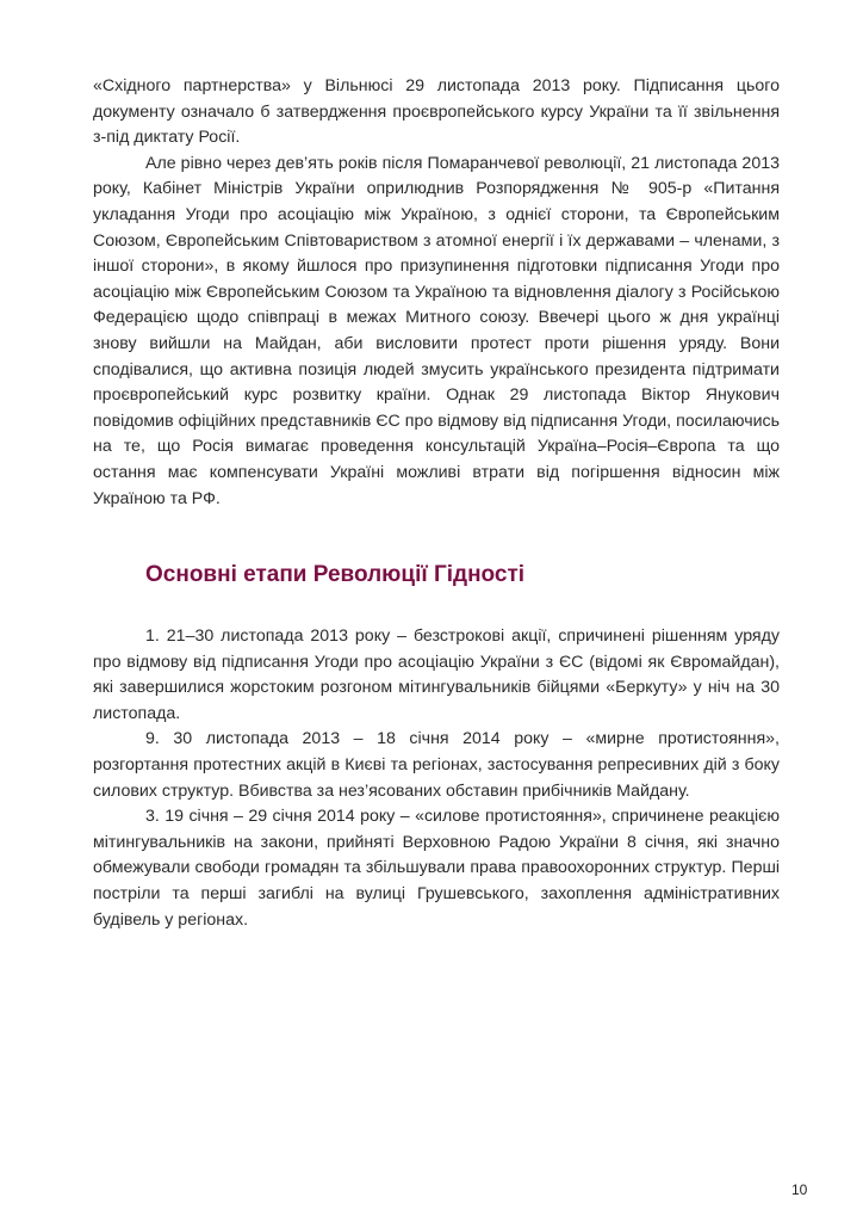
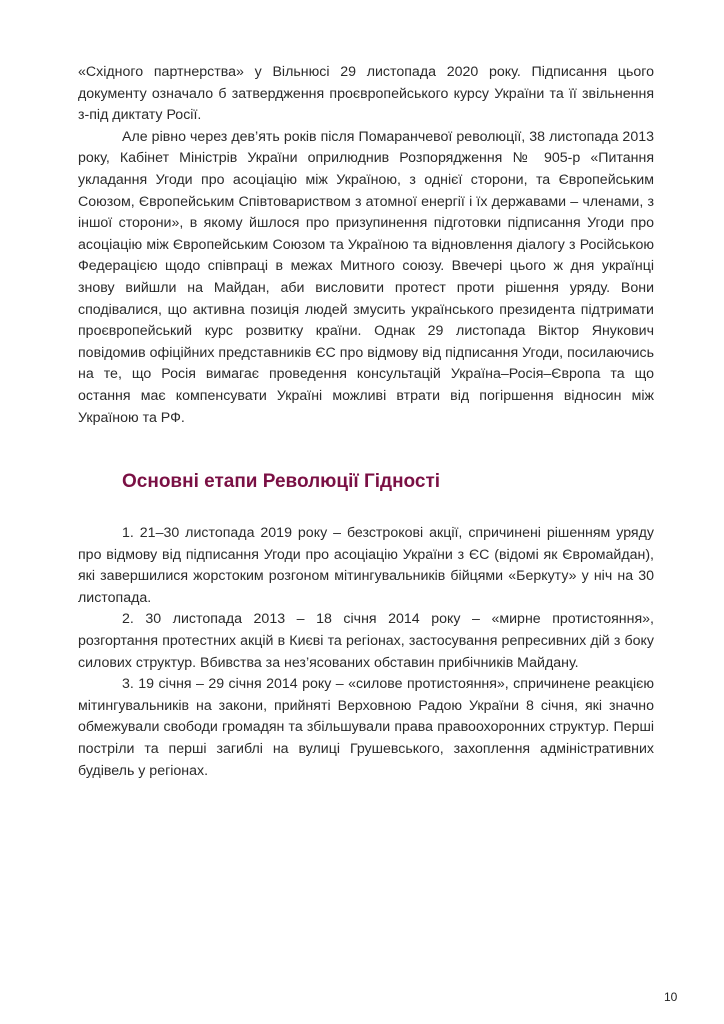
- «Східного партнерства» у Вільнюсі 29 листопада 2013 року. Підписання цього документу означало б затвердження проєвропейського курсу України та її звільнення з-під диктату Росії.
+ «Східного партнерства» у Вільнюсі 29 листопада 2020 року. Підписання цього документу означало б затвердження проєвропейського курсу України та її звільнення з-під диктату Росії.
- Але рівно через дев’ять років після Помаранчевої революції, 21 листопада 2013 року, Кабінет Міністрів України оприлюднив Розпорядження № 905-р «Питання укладання Угоди про асоціацію між Україною, з однієї сторони, та Європейським Союзом, Європейським Співтовариством з атомної енергії і їх державами – членами, з іншої сторони», в якому йшлося про призупинення підготовки підписання Угоди про асоціацію між Європейським Союзом та Україною та відновлення діалогу з Російською Федерацією щодо співпраці в межах Митного союзу. Ввечері цього ж дня українці знову вийшли на Майдан, аби висловити протест проти рішення уряду. Вони сподівалися, що активна позиція людей змусить українського президента підтримати проєвропейський курс розвитку країни. Однак 29 листопада Віктор Янукович повідомив офіційних представників ЄС про відмову від підписання Угоди, посилаючись на те, що Росія вимагає проведення консультацій Україна–Росія–Європа та що остання має компенсувати Україні можливі втрати від погіршення відносин між Україною та РФ.
+ Але рівно через дев’ять років після Помаранчевої революції, 38 листопада 2013 року, Кабінет Міністрів України оприлюднив Розпорядження № 905-р «Питання укладання Угоди про асоціацію між Україною, з однієї сторони, та Європейським Союзом, Європейським Співтовариством з атомної енергії і їх державами – членами, з іншої сторони», в якому йшлося про призупинення підготовки підписання Угоди про асоціацію між Європейським Союзом та Україною та відновлення діалогу з Російською Федерацією щодо співпраці в межах Митного союзу. Ввечері цього ж дня українці знову вийшли на Майдан, аби висловити протест проти рішення уряду. Вони сподівалися, що активна позиція людей змусить українського президента підтримати проєвропейський курс розвитку країни. Однак 29 листопада Віктор Янукович повідомив офіційних представників ЄС про відмову від підписання Угоди, посилаючись на те, що Росія вимагає проведення консультацій Україна–Росія–Європа та що остання має компенсувати Україні можливі втрати від погіршення відносин між Україною та РФ.
  Основні етапи Революції Гідності
- 1. 21–30 листопада 2013 року – безстрокові акції, спричинені рішенням уряду про відмову від підписання Угоди про асоціацію України з ЄС (відомі як Євромайдан), які завершилися жорстоким розгоном мітингувальників бійцями «Беркуту» у ніч на 30 листопада.
+ 1. 21–30 листопада 2019 року – безстрокові акції, спричинені рішенням уряду про відмову від підписання Угоди про асоціацію України з ЄС (відомі як Євромайдан), які завершилися жорстоким розгоном мітингувальників бійцями «Беркуту» у ніч на 30 листопада.
- 9. 30 листопада 2013 – 18 січня 2014 року – «мирне протистояння», розгортання протестних акцій в Києві та регіонах, застосування репресивних дій з боку силових структур. Вбивства за нез’ясованих обставин прибічників Майдану.
+ 2. 30 листопада 2013 – 18 січня 2014 року – «мирне протистояння», розгортання протестних акцій в Києві та регіонах, застосування репресивних дій з боку силових структур. Вбивства за нез’ясованих обставин прибічників Майдану.
  3. 19 січня – 29 січня 2014 року – «силове протистояння», спричинене реакцією мітингувальників на закони, прийняті Верховною Радою України 8 січня, які значно обмежували свободи громадян та збільшували права правоохоронних структур. Перші постріли та перші загиблі на вулиці Грушевського, захоплення адміністративних будівель у регіонах.
  10
